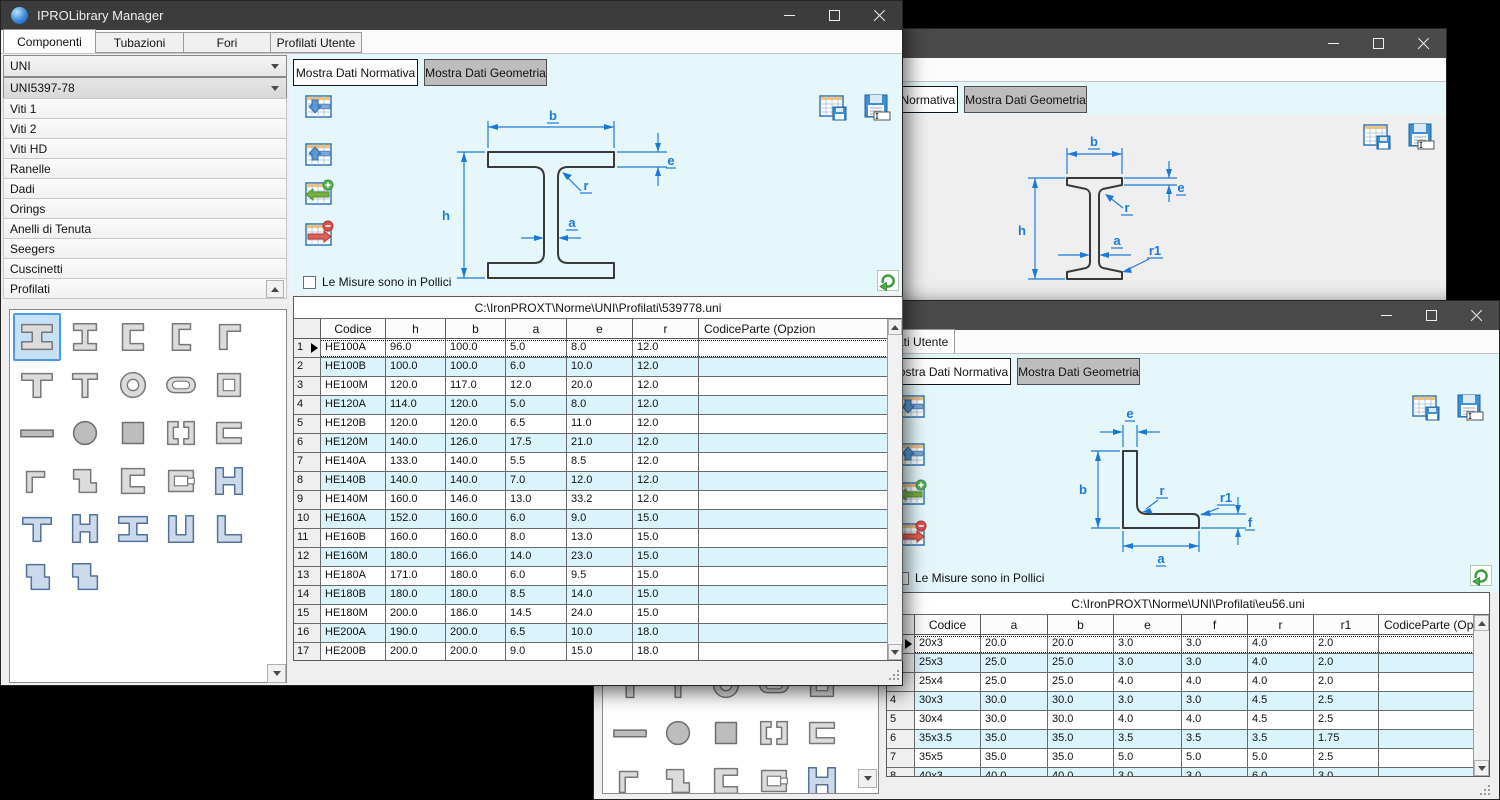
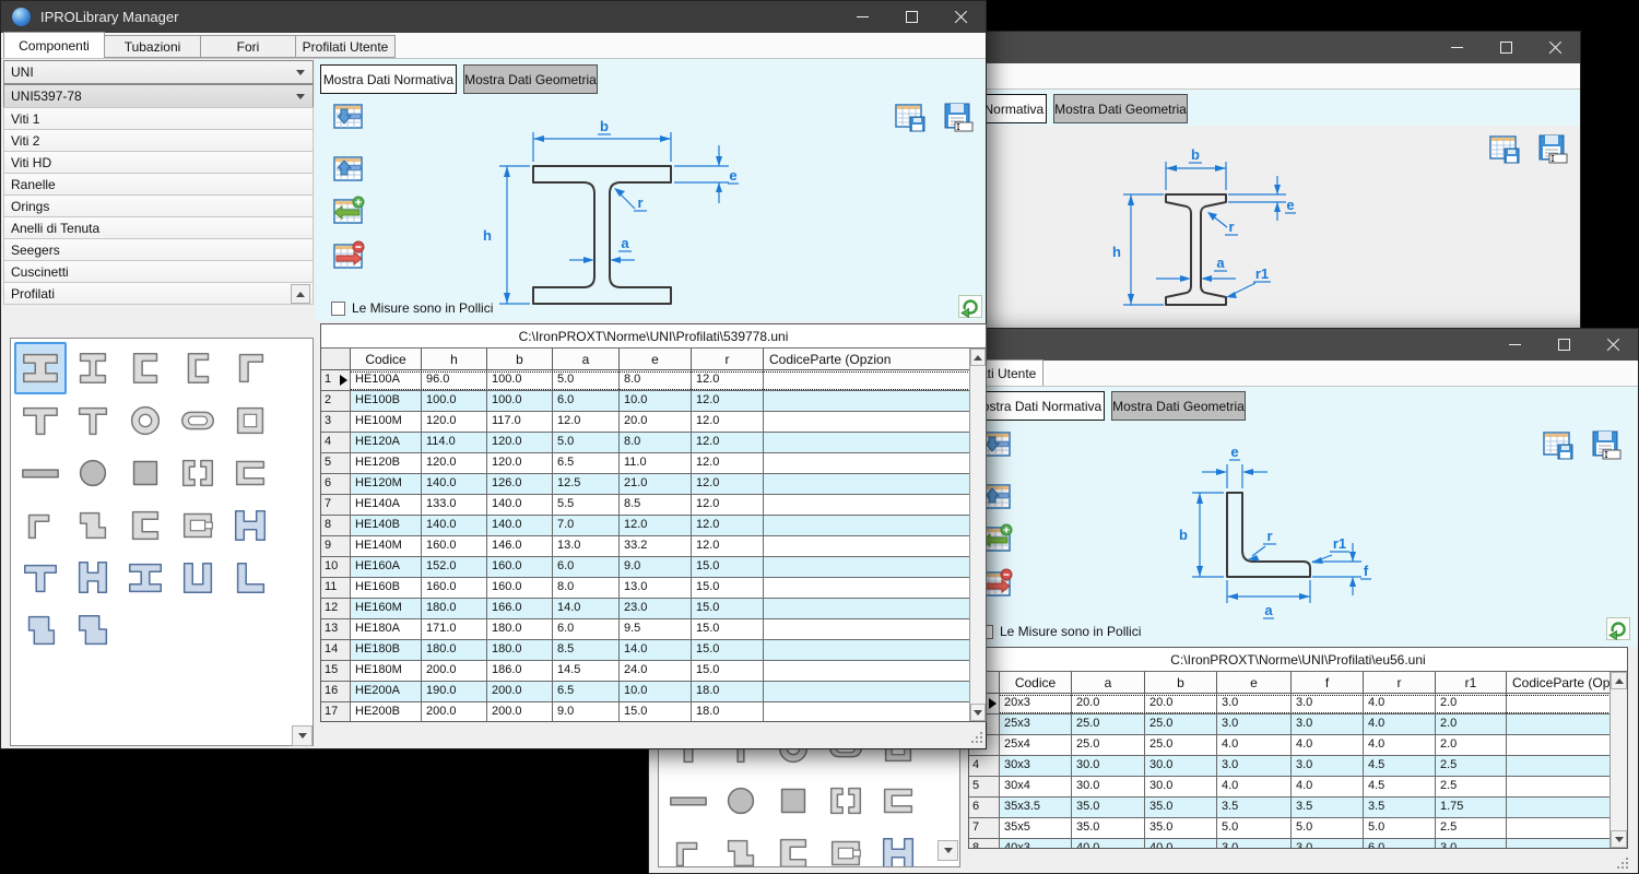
  Mostra Dati Geometria
  b
  e
  r
  h
  a
  r1
  stra Dati Normativa
  Mostra Dati Geometria
  e
  b
  r
  r1
  f
  a
  Le Misure sono in Pollici
  C:\IronPROXT\Norme\UNI\Profilati\eu56.uni
  Codice
  a
  b
  e
  f
  r
  r1
  CodiceParte (Op
  20x3
  20.0
  20.0
  3.0
  3.0
  4.0
  2.0
  25x3
  25.0
  25.0
  3.0
  3.0
  4.0
  2.0
  25x4
  25.0
  25.0
  4.0
  4.0
  4.0
  2.0
  4
  30x3
  30.0
  30.0
  3.0
  3.0
  4.5
  2.5
  5
  30x4
  30.0
  30.0
  4.0
  4.0
  4.5
  2.5
  6
  35x3.5
  35.0
  35.0
  3.5
  3.5
  3.5
  1.75
  7
  35x5
  35.0
  35.0
  5.0
  5.0
  5.0
  2.5
  IPROLibrary Manager
  Componenti
  Tubazioni
  Fori
  Profilati Utente
  UNI
  UNI5397-78
  Viti 1
  Viti 2
  Viti HD
  Ranelle
- Dadi
  Orings
  Anelli di Tenuta
  Seegers
  Cuscinetti
  Profilati
  Mostra Dati Normativa
  Mostra Dati Geometria
  b
  e
  r
  h
  a
  Le Misure sono in Pollici
  C:\IronPROXT\Norme\UNI\Profilati\539778.uni
  Codice
  h
  b
  a
  e
  r
  CodiceParte (Opzion
  1
  HE100A
  96.0
  100.0
  5.0
  8.0
  12.0
  2
  HE100B
  100.0
  100.0
  6.0
  10.0
  12.0
  3
  HE100M
  120.0
  117.0
  12.0
  20.0
  12.0
  4
  HE120A
  114.0
  120.0
  5.0
  8.0
  12.0
  5
  HE120B
  120.0
  120.0
  6.5
  11.0
  12.0
  6
  HE120M
  140.0
  126.0
- 17.5
+ 12.5
  21.0
  12.0
  7
  HE140A
  133.0
  140.0
  5.5
  8.5
  12.0
  8
  HE140B
  140.0
  140.0
  7.0
  12.0
  12.0
  9
  HE140M
  160.0
  146.0
  13.0
  33.2
  12.0
  10
  HE160A
  152.0
  160.0
  6.0
  9.0
  15.0
  11
  HE160B
  160.0
  160.0
  8.0
  13.0
  15.0
  12
  HE160M
  180.0
  166.0
  14.0
  23.0
  15.0
  13
  HE180A
  171.0
  180.0
  6.0
  9.5
  15.0
  14
  HE180B
  180.0
  180.0
  8.5
  14.0
  15.0
  15
  HE180M
  200.0
  186.0
  14.5
  24.0
  15.0
  16
  HE200A
  190.0
  200.0
  6.5
  10.0
  18.0
  17
  HE200B
  200.0
  200.0
  9.0
  15.0
  18.0
